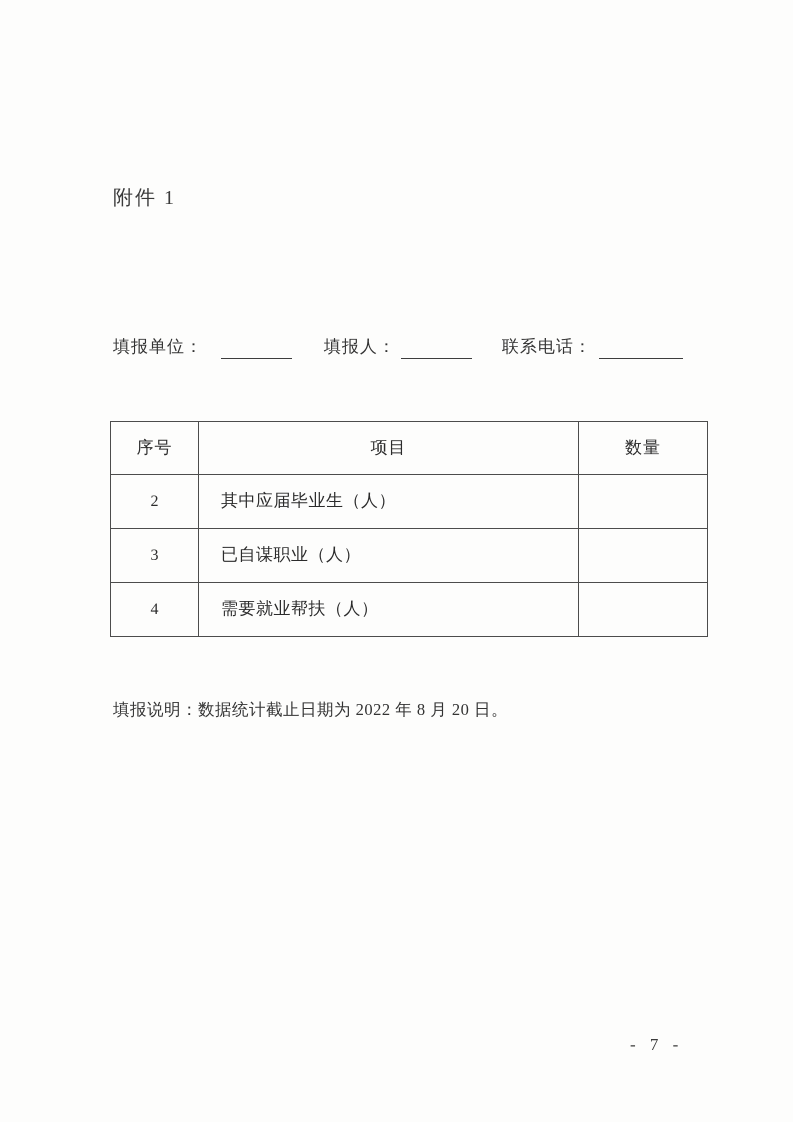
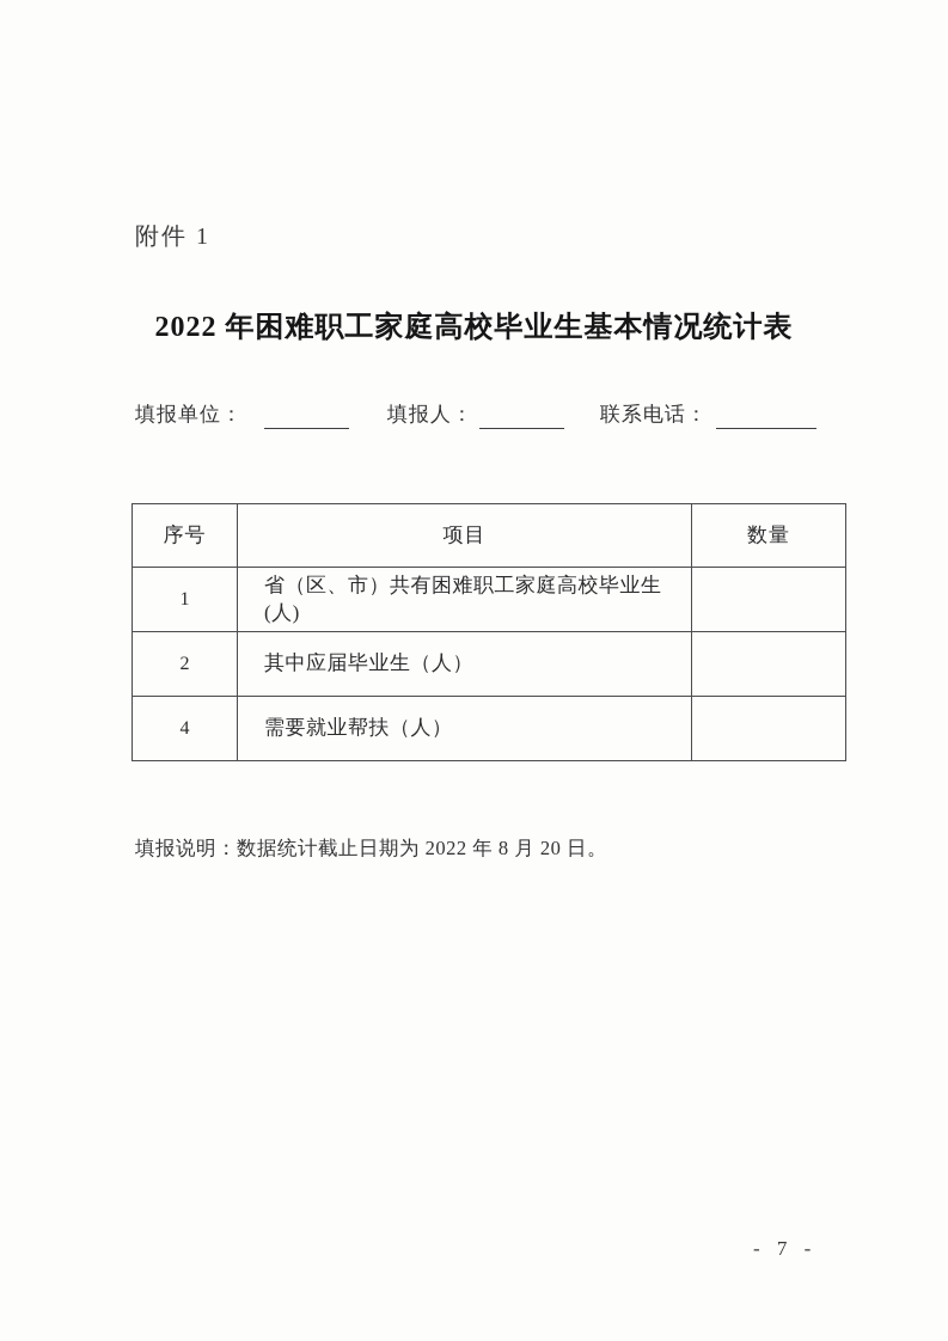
  附件 1
+ 2022 年困难职工家庭高校毕业生基本情况统计表
  填报单位：
  填报人：
  联系电话：
  序号	项目	数量
+ 1	省（区、市）共有困难职工家庭高校毕业生(人)
  2	其中应届毕业生（人）
- 3	已自谋职业（人）
  4	需要就业帮扶（人）
  填报说明：数据统计截止日期为 2022 年 8 月 20 日。
  - 7 -
